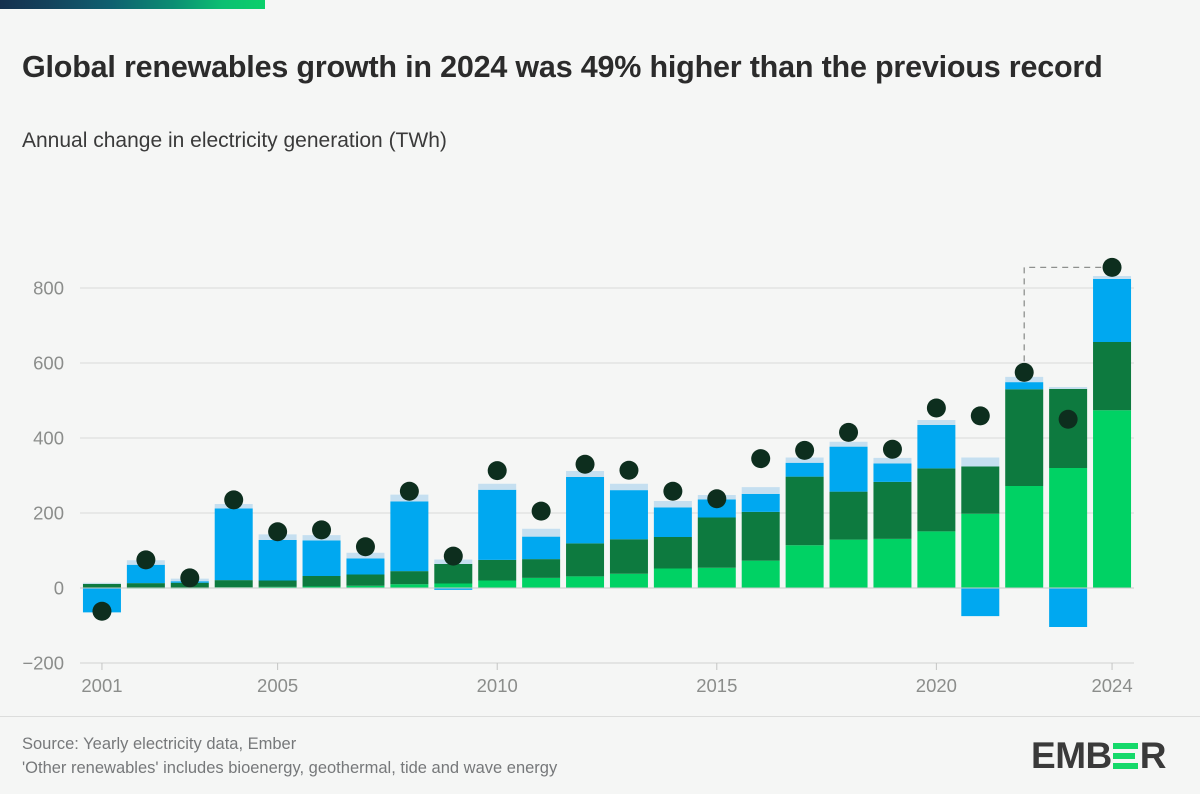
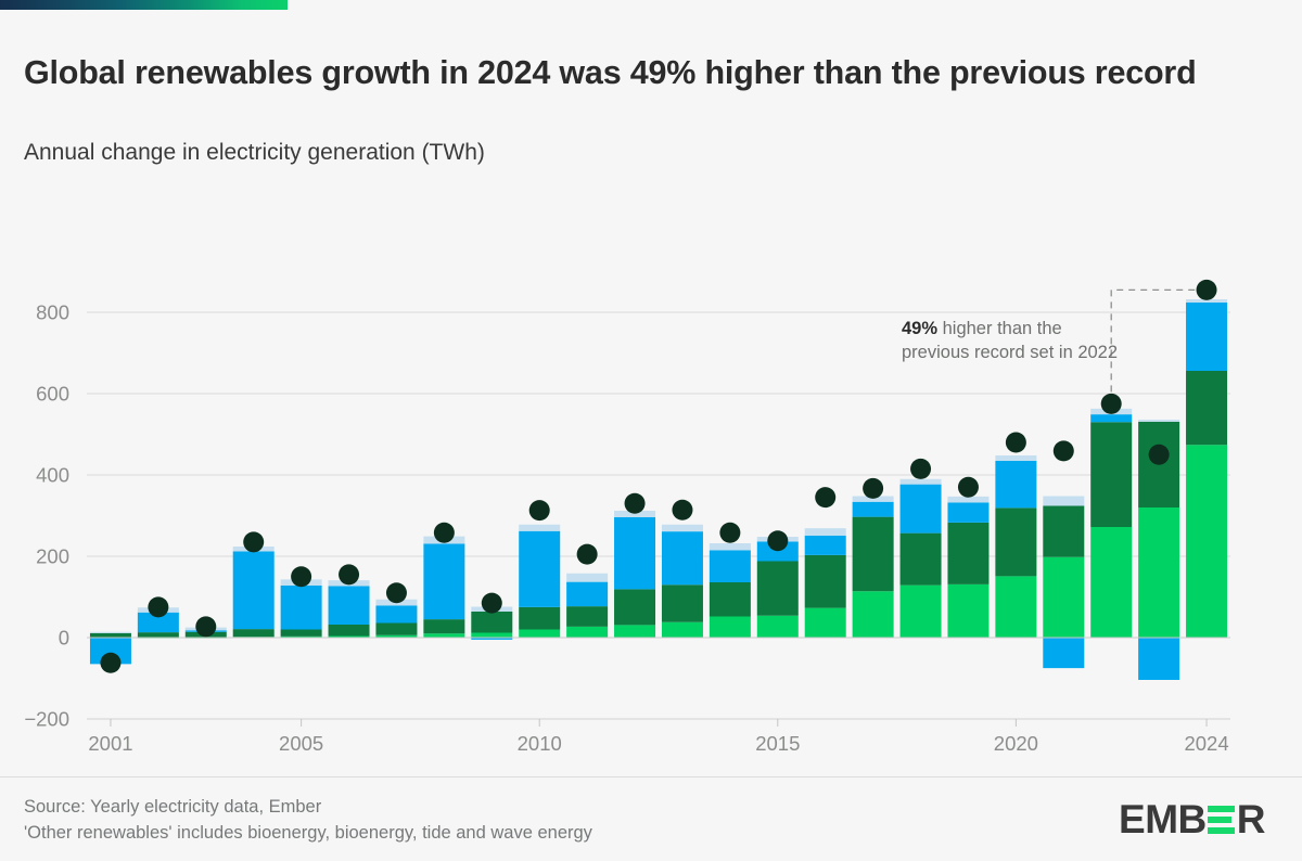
  Global renewables growth in 2024 was 49% higher than the previous record
  Annual change in electricity generation (TWh)
  −200
  0
  200
  400
  600
  800
  2001
  2005
  2010
  2015
  2020
  2024
+ 49% higher than the previous record set in 2022
  Source: Yearly electricity data, Ember
- 'Other renewables' includes bioenergy, geothermal, tide and wave energy
+ 'Other renewables' includes bioenergy, bioenergy, tide and wave energy
  EMB
  R
